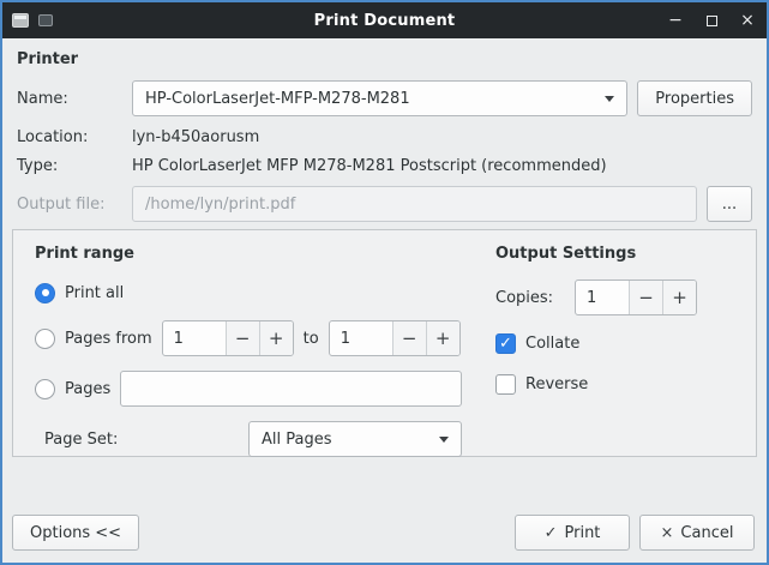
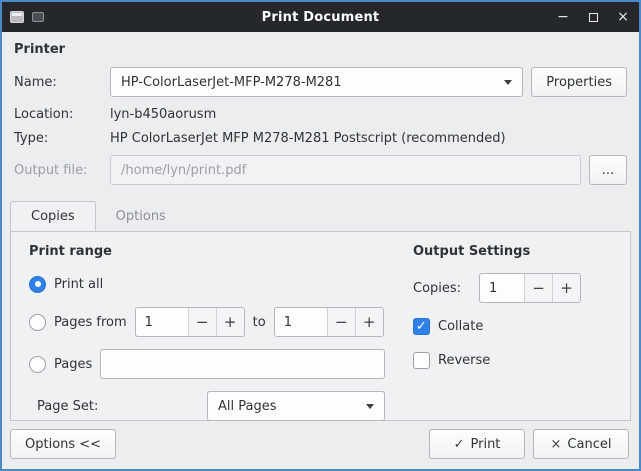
  Print Document
  −
  ×
  Printer
  Name:
  HP-ColorLaserJet-MFP-M278-M281
  Properties
  Location:
  lyn-b450aorusm
  Type:
  HP ColorLaserJet MFP M278-M281 Postscript (recommended)
  Output file:
  /home/lyn/print.pdf
  ...
+ Copies
+ Options
  Print range
  Print all
  Pages from
  1
  −
  +
  to
  1
  −
  +
  Pages
  Page Set:
  All Pages
  Output Settings
  Copies:
  1
  −
  +
  ✓
  Collate
  Reverse
  Options <<
  ✓
  Print
  ×
  Cancel
